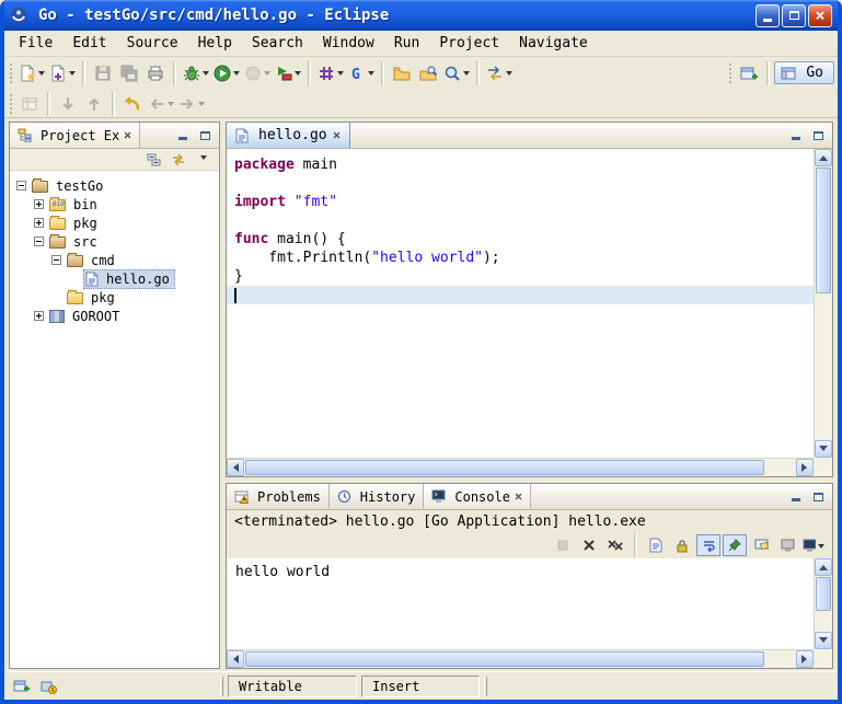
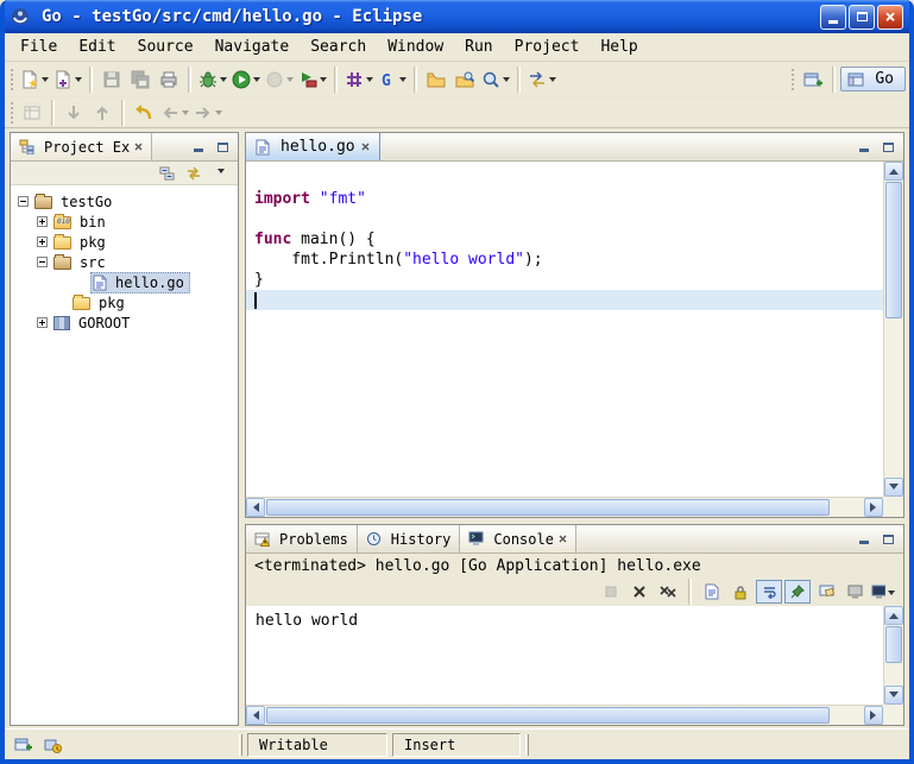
  Go - testGo/src/cmd/hello.go - Eclipse
  ×
  File
  Edit
  Source
- Help
+ Navigate
  Search
  Window
  Run
  Project
- Navigate
+ Help
  G
  Go
  Project Ex
  testGo
  bin
  pkg
  src
- cmd
  hello.go
  pkg
  GOROOT
  hello.go
- package main
  import "fmt"
  func main() {
  fmt.Println("hello world");
  }
  Problems
  History
  Console
  <terminated> hello.go [Go Application] hello.exe
  hello world
  Writable
  Insert
